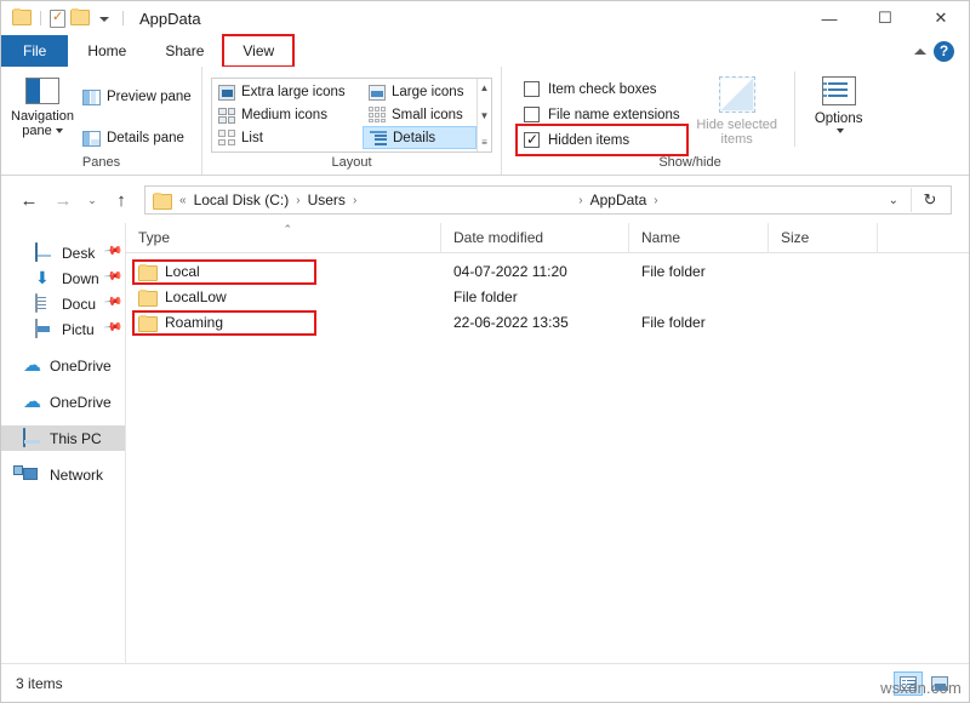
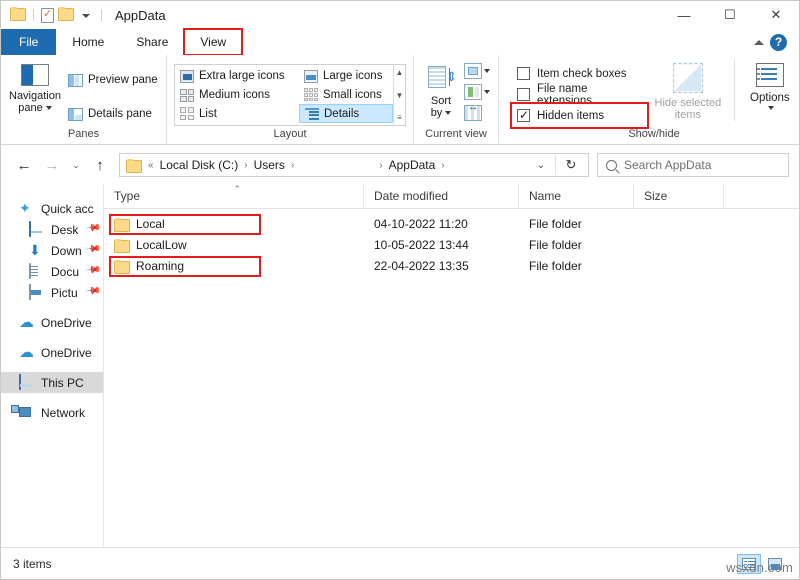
  AppData
  —
  ☐
  ✕
  File
  Home
  Share
  View
  ?
  Navigation
  pane
  Preview pane
  Details pane
  Panes
  Extra large icons
  Medium icons
  List
  Large icons
  Small icons
  Details
  ▲
  ▼
  ≡
  Layout
+ Sort
+ by
+ Current view
  Item check boxes
  File name extensions
  Hidden items
  Hide selected
  items
  Options
  Show/hide
  ←
  →
  ⌄
  ↑
  «
  Local Disk (C:)
  ›
  Users
  ›
  ›
  AppData
  ›
  ⌄
  ↻
+ Search AppData
+ ✦
+ Quick acc
  Desk
  ⬇
  Down
  Docu
  Pictu
  ☁
  OneDrive
  ☁
  OneDrive
  This PC
  Network
  ⌃
  Type
  Date modified
  Name
  Size
  Local
- 04-07-2022 11:20
+ 04-10-2022 11:20
  File folder
  LocalLow
+ 10-05-2022 13:44
  File folder
  Roaming
- 22-06-2022 13:35
+ 22-04-2022 13:35
  File folder
  3 items
  wsxdn.com
